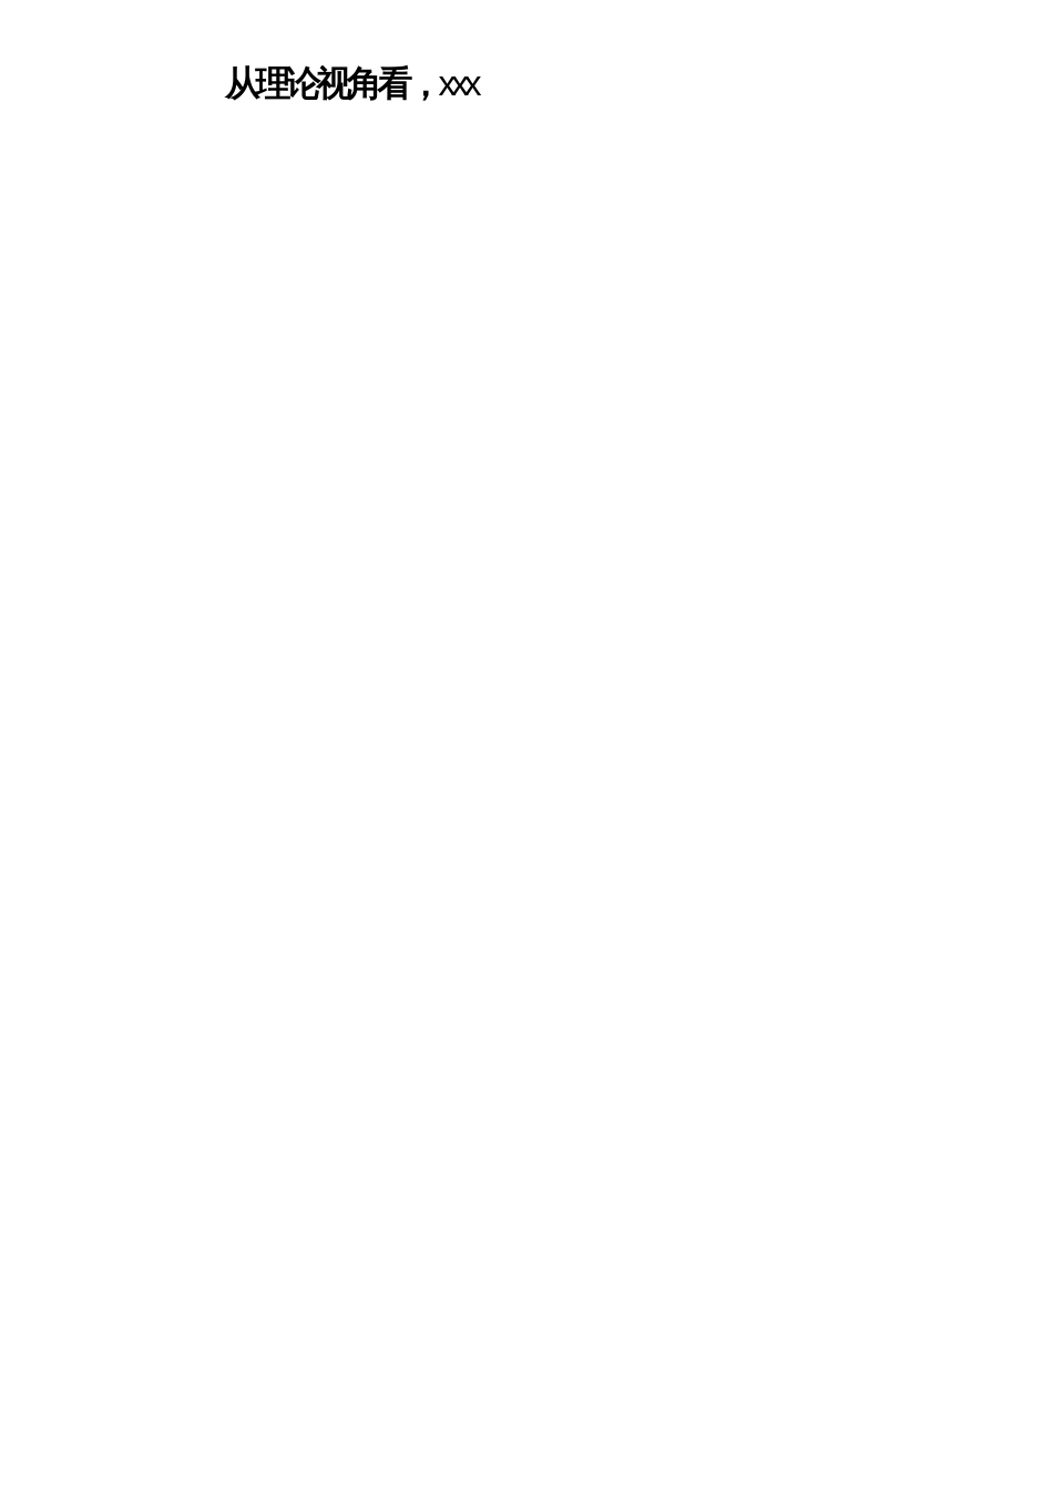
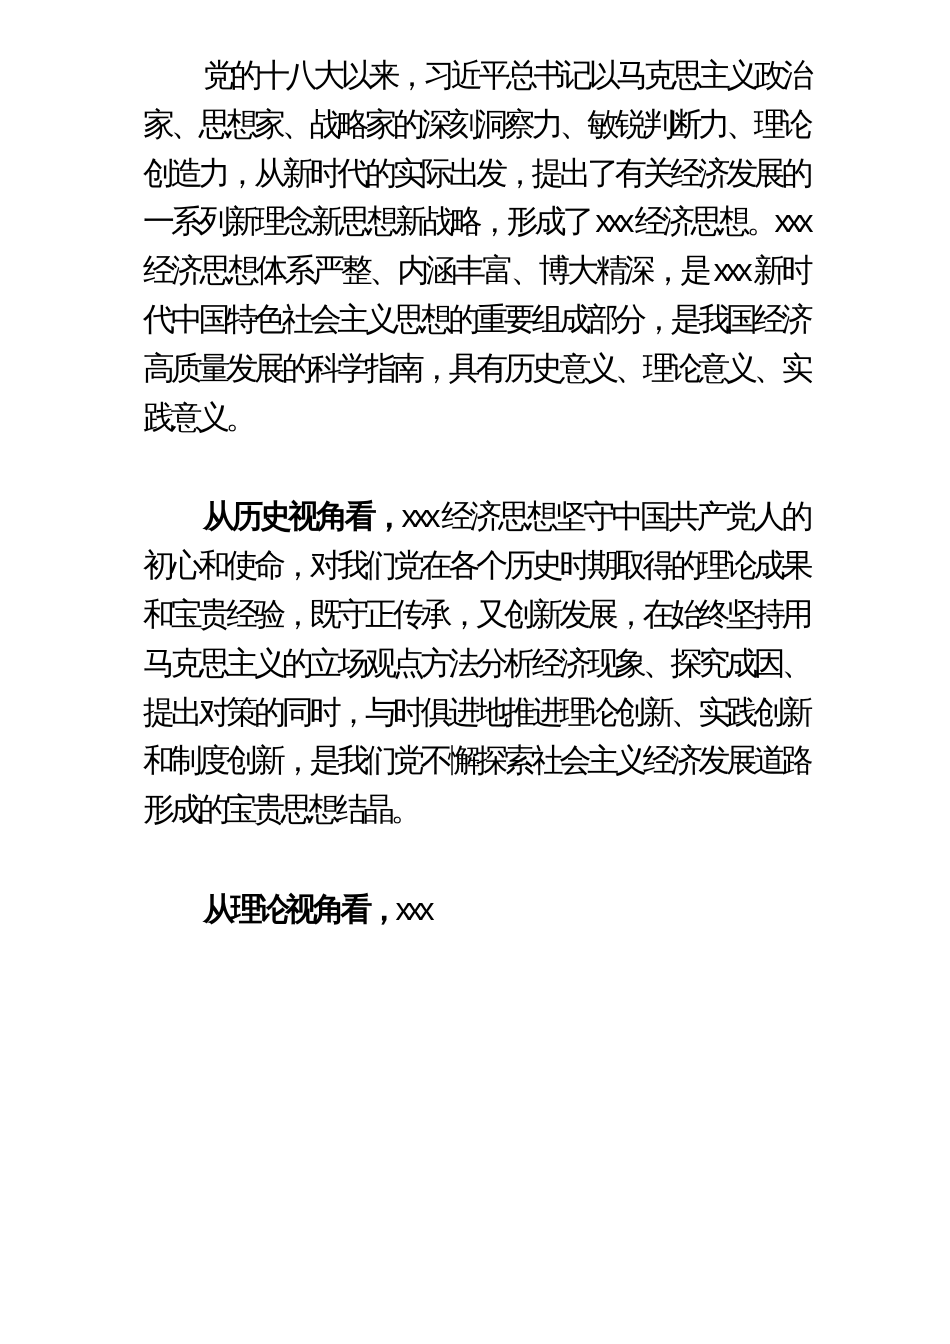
+ 党的十八大以来，习近平总书记以马克思主义政治家、思想家、战略家的深刻洞察力、敏锐判断力、理论创造力，从新时代的实际出发，提出了有关经济发展的一系列新理念新思想新战略，形成了 xxx 经济思想。xxx 经济思想体系严整、内涵丰富、博大精深，是 xxx 新时代中国特色社会主义思想的重要组成部分，是我国经济高质量发展的科学指南，具有历史意义、理论意义、实践意义。
+ 从历史视角看，xxx 经济思想坚守中国共产党人的初心和使命，对我们党在各个历史时期取得的理论成果和宝贵经验，既守正传承，又创新发展，在始终坚持用马克思主义的立场观点方法分析经济现象、探究成因、提出对策的同时，与时俱进地推进理论创新、实践创新和制度创新，是我们党不懈探索社会主义经济发展道路形成的宝贵思想结晶。
  从理论视角看，xxx
